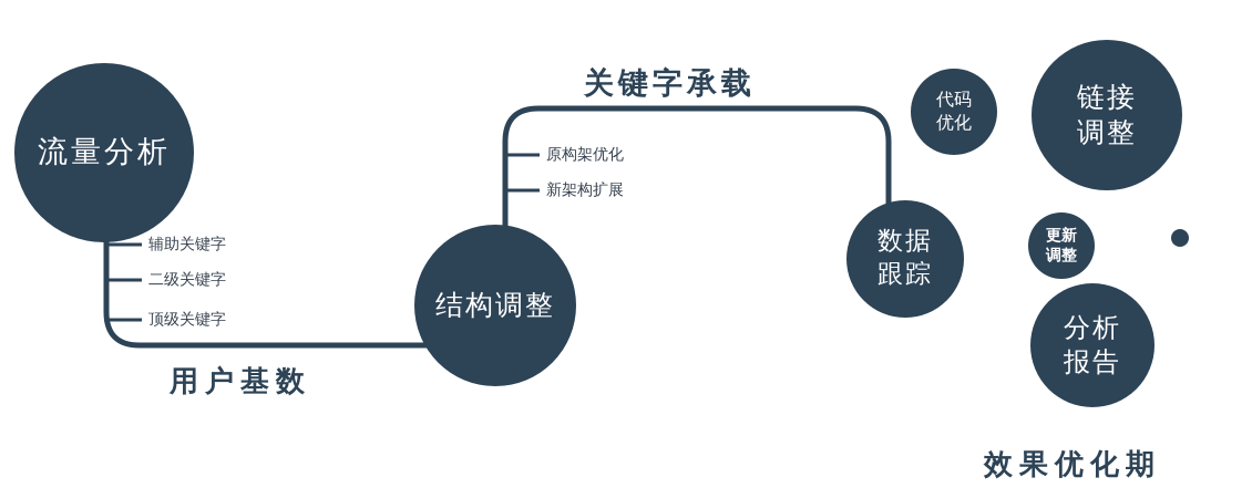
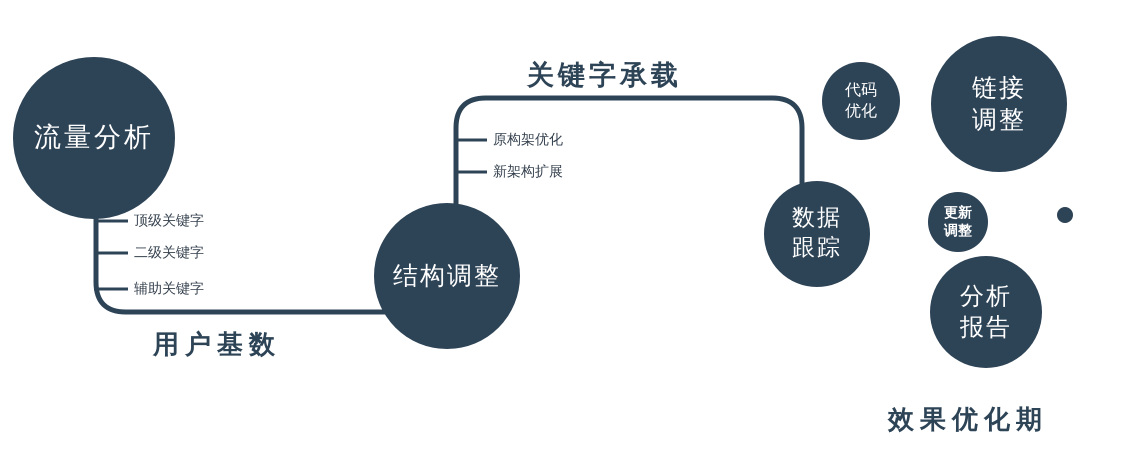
  流量分析
  结构调整
  数据
  跟踪
  代码
  优化
  链接
  调整
  更新
  调整
  分析
  报告
  用户基数
  关键字承载
  效果优化期
- 辅助关键字
+ 顶级关键字
  二级关键字
- 顶级关键字
+ 辅助关键字
  原构架优化
  新架构扩展
